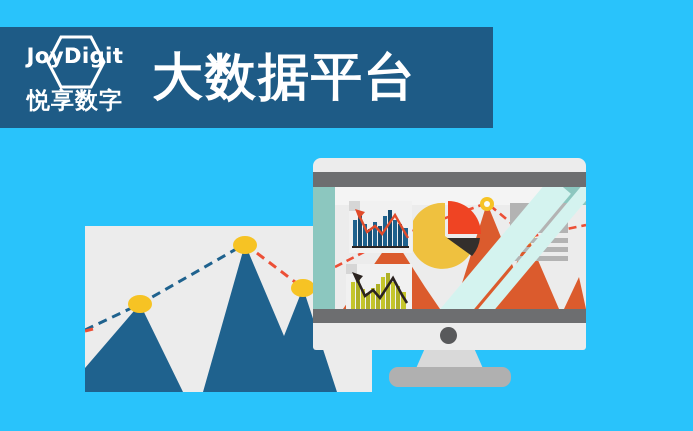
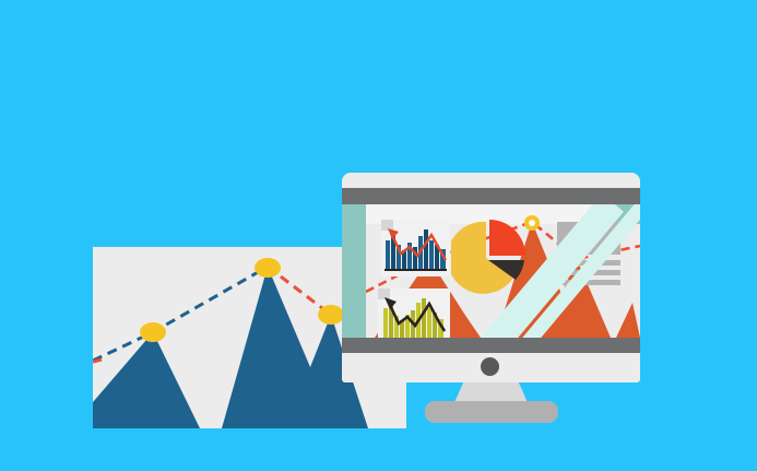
- JoyDigit
- 悦享数字
- 大数据平台
